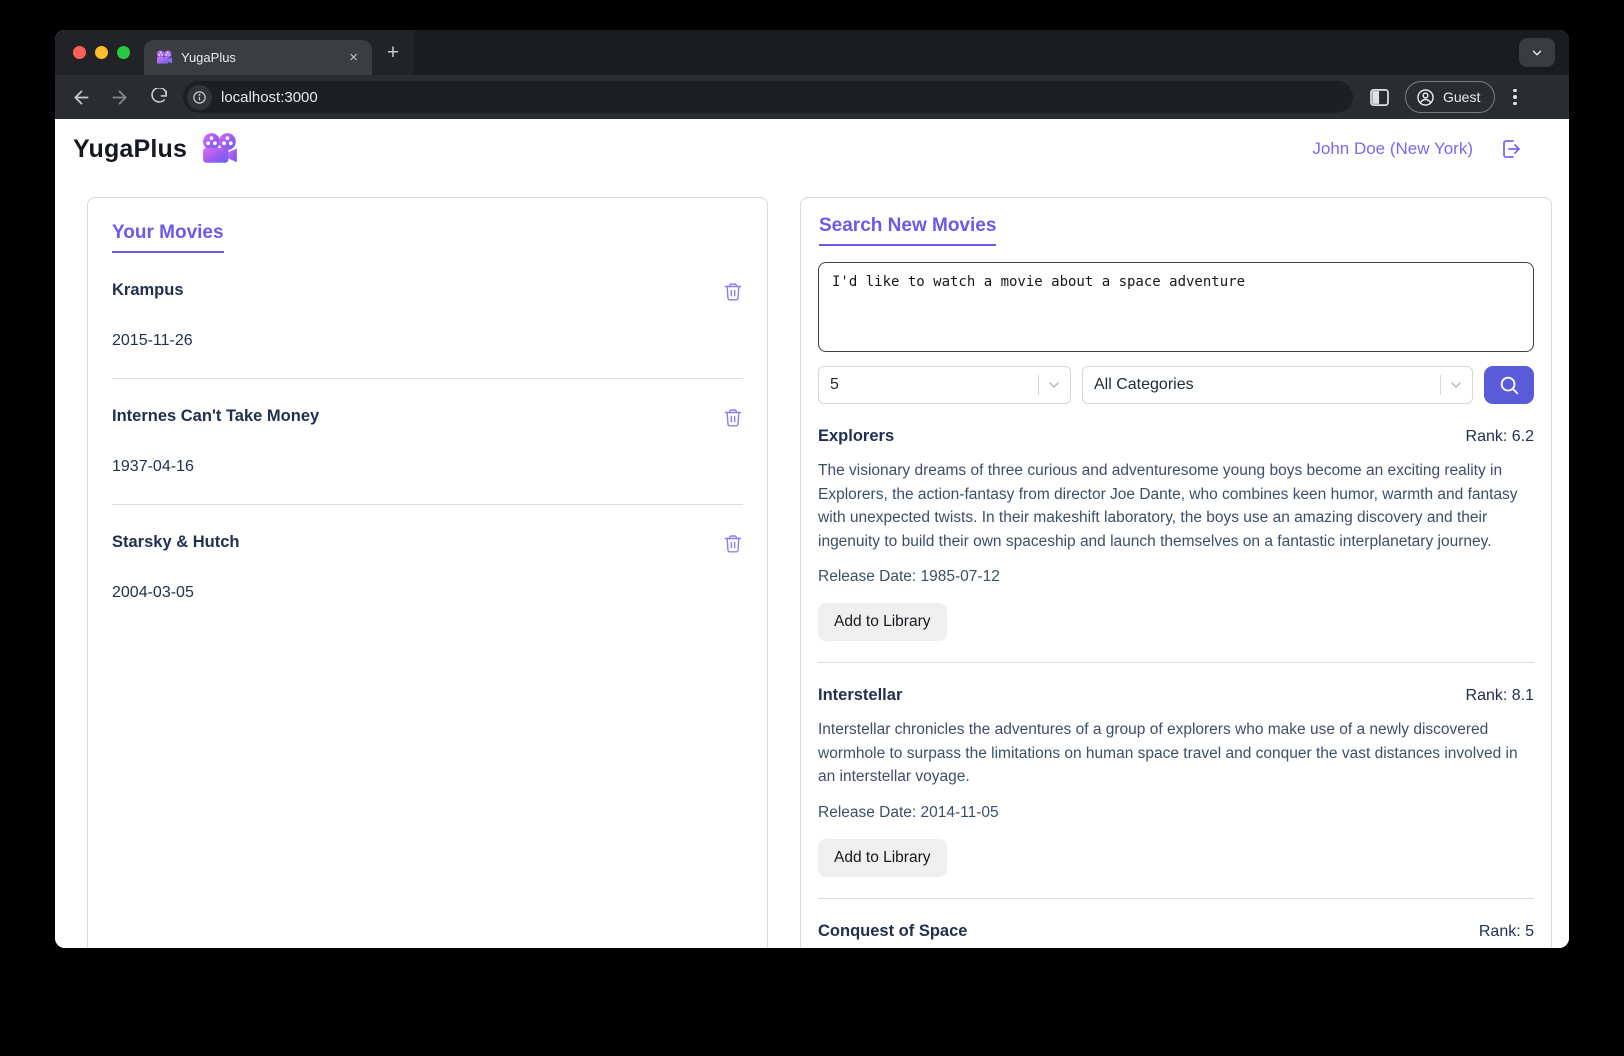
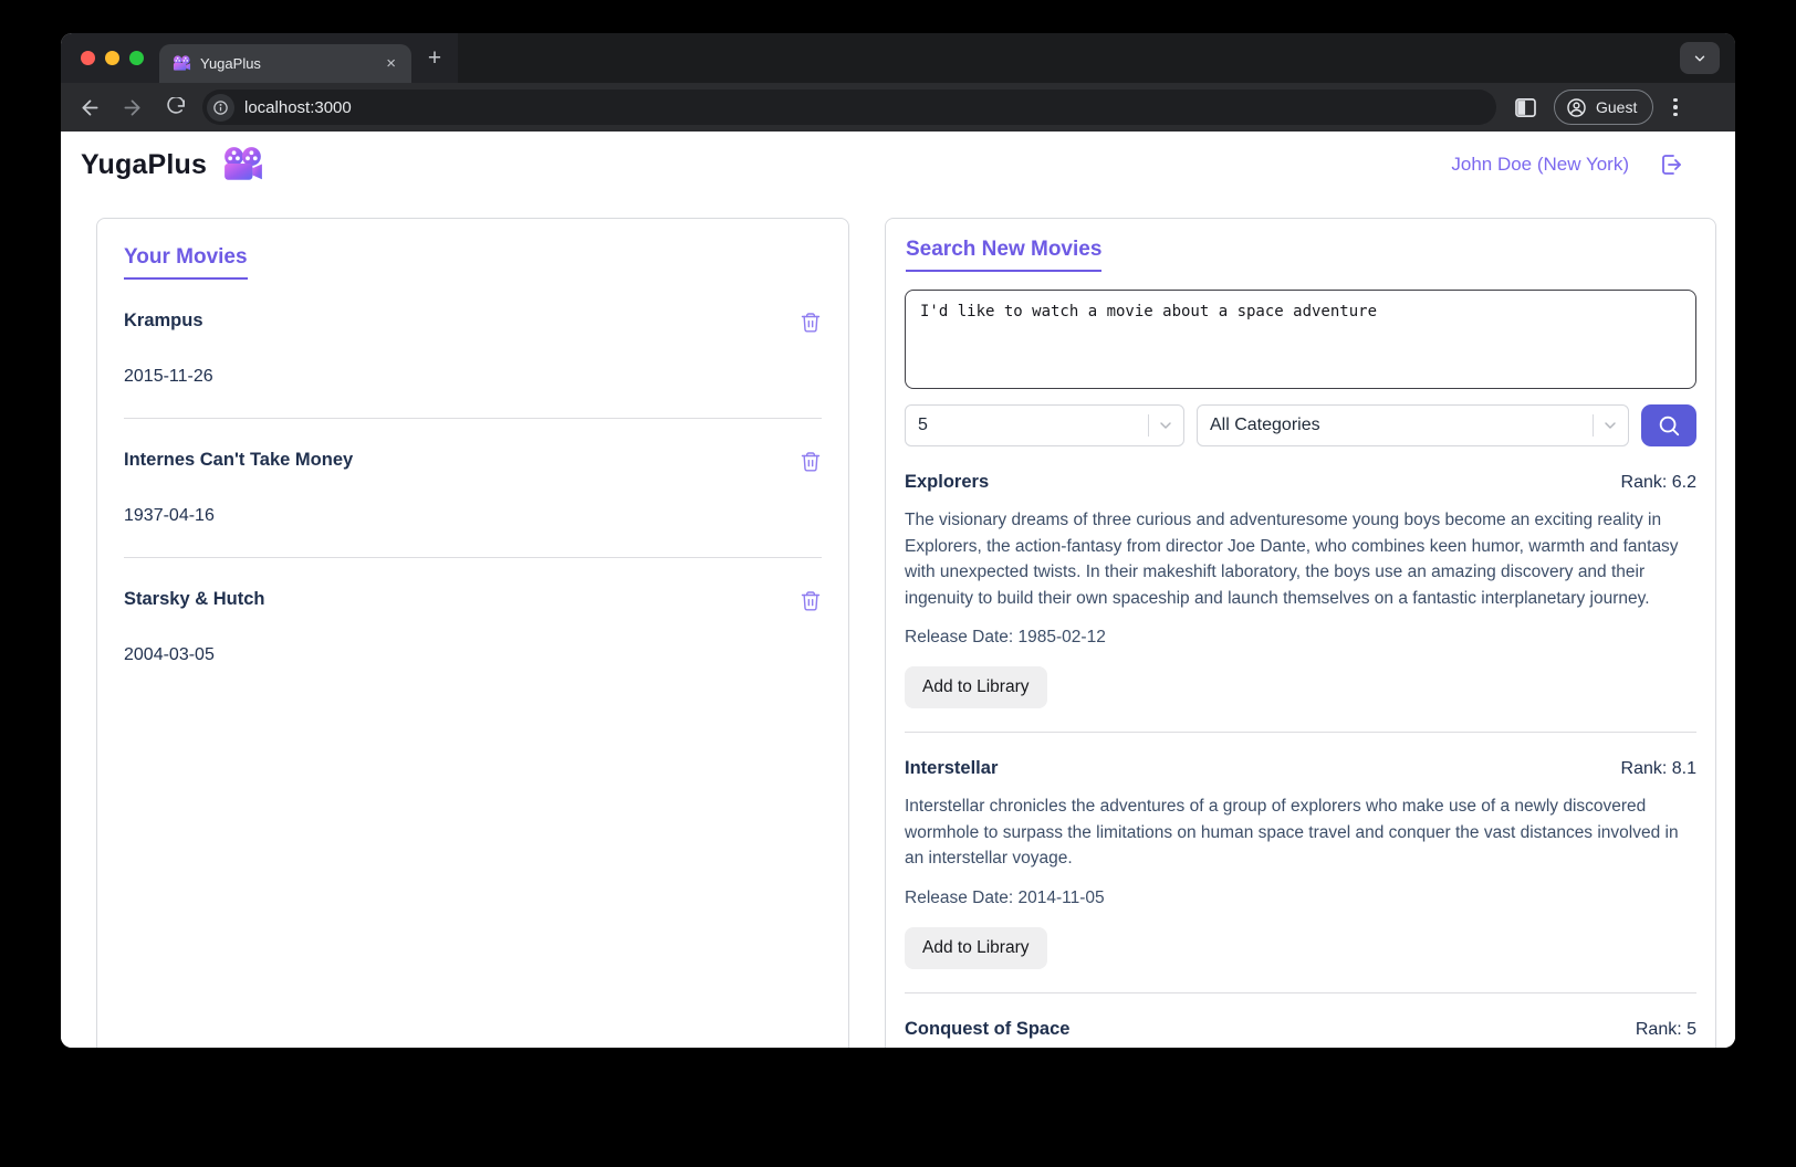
  YugaPlus
  ×
  +
  localhost:3000
  Guest
  YugaPlus
  John Doe (New York)
  Your Movies
  Krampus
  2015-11-26
  Internes Can't Take Money
  1937-04-16
  Starsky & Hutch
  2004-03-05
  Search New Movies I'd like to watch a movie about a space adventure
  5
  All Categories
  Explorers
  Rank: 6.2
  The visionary dreams of three curious and adventuresome young boys become an exciting reality in Explorers, the action-fantasy from director Joe Dante, who combines keen humor, warmth and fantasy with unexpected twists. In their makeshift laboratory, the boys use an amazing discovery and their ingenuity to build their own spaceship and launch themselves on a fantastic interplanetary journey.
- Release Date: 1985-07-12
+ Release Date: 1985-02-12
  Add to Library
  Interstellar
  Rank: 8.1
  Interstellar chronicles the adventures of a group of explorers who make use of a newly discovered wormhole to surpass the limitations on human space travel and conquer the vast distances involved in an interstellar voyage.
  Release Date: 2014-11-05
  Add to Library
  Conquest of Space
  Rank: 5
